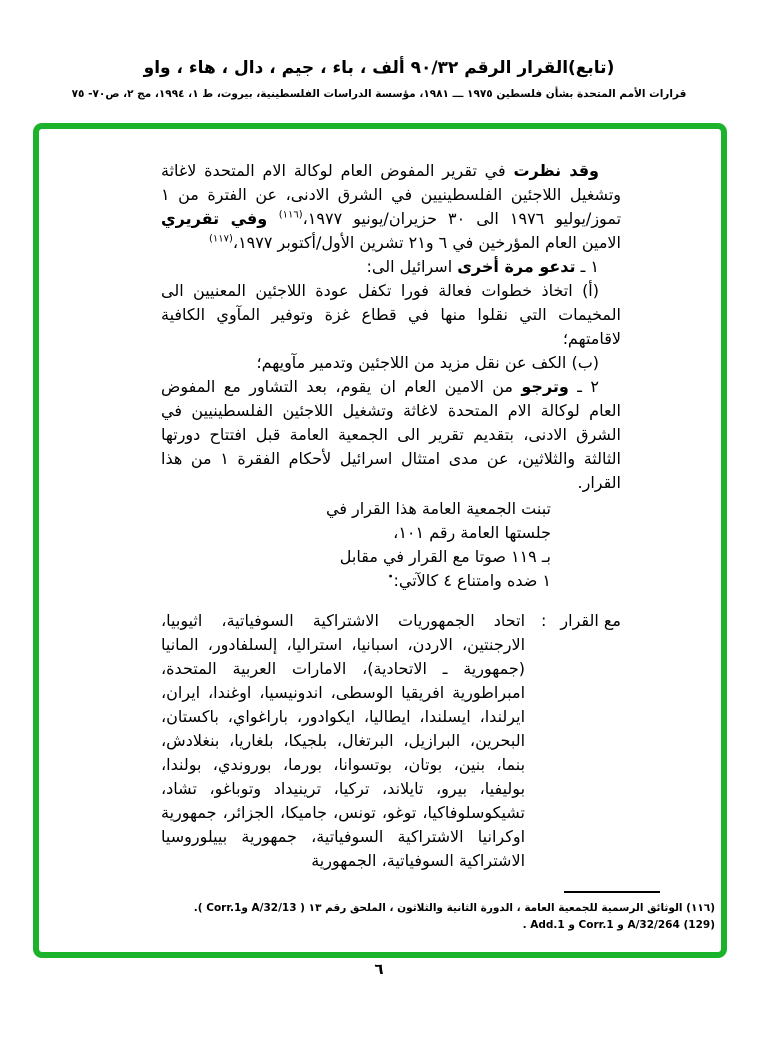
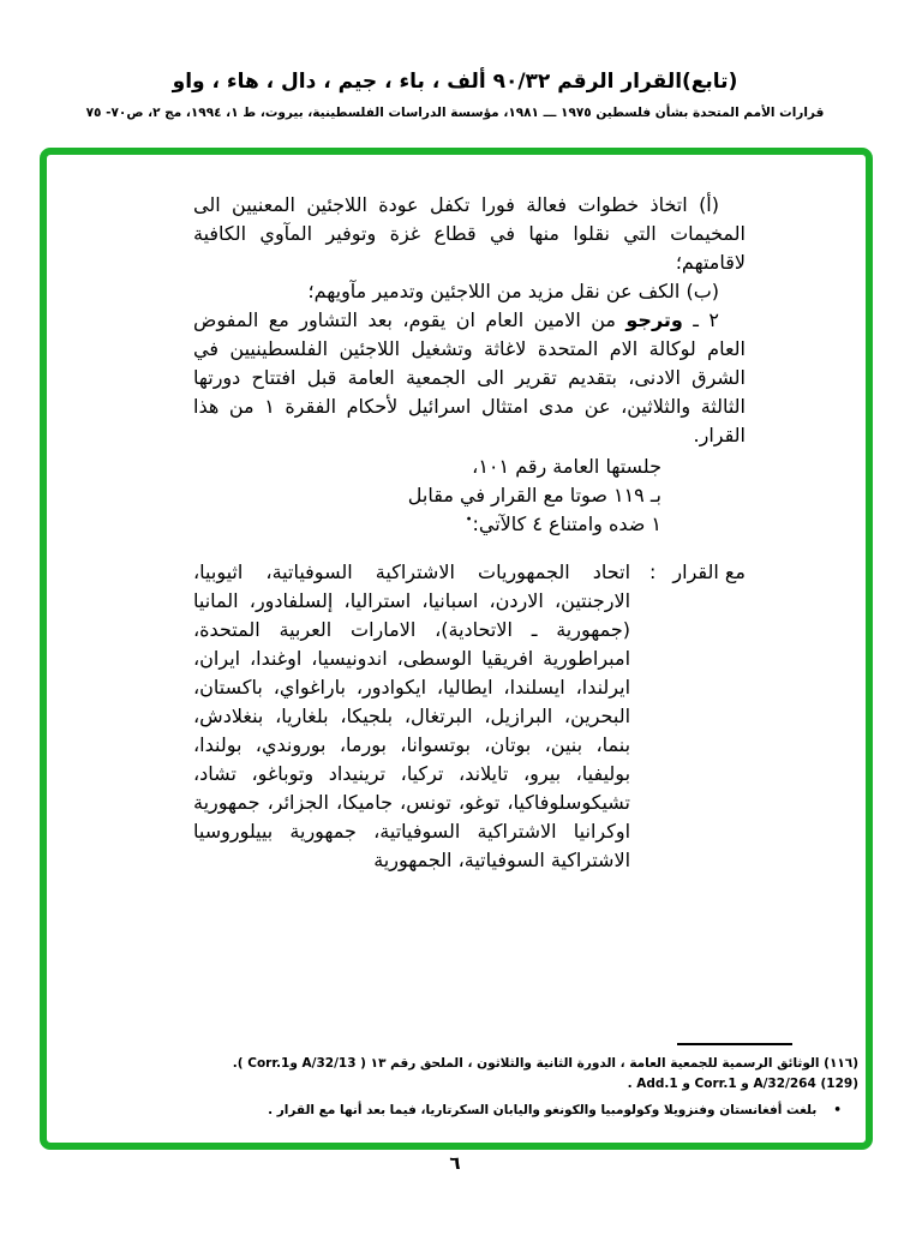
  (تابع)القرار الرقم ٩٠/٣٢ ألف ، باء ، جيم ، دال ، هاء ، واو
  قرارات الأمم المتحدة بشأن فلسطين ١٩٧٥ ـــ ١٩٨١، مؤسسة الدراسات الفلسطينية، بيروت، ط ١، ١٩٩٤، مج ٢، ص٧٠- ٧٥
- وقد نظرت في تقرير المفوض العام لوكالة الام المتحدة لاغاثة وتشغيل اللاجئين الفلسطينيين في الشرق الادنى، عن الفترة من ١ تموز/يوليو ١٩٧٦ الى ٣٠ حزيران/يونيو ١٩٧٧،(١١٦) وفي تقريري الامين العام المؤرخين في ٦ و٢١ تشرين الأول/أكتوبر ١٩٧٧،(١١٧)
- ١ ـ تدعو مرة أخرى اسرائيل الى:
  (أ) اتخاذ خطوات فعالة فورا تكفل عودة اللاجئين المعنيين الى المخيمات التي نقلوا منها في قطاع غزة وتوفير المآوي الكافية لاقامتهم؛
  (ب) الكف عن نقل مزيد من اللاجئين وتدمير مآويهم؛
  ٢ ـ وترجو من الامين العام ان يقوم، بعد التشاور مع المفوض العام لوكالة الام المتحدة لاغاثة وتشغيل اللاجئين الفلسطينيين في الشرق الادنى، بتقديم تقرير الى الجمعية العامة قبل افتتاح دورتها الثالثة والثلاثين، عن مدى امتثال اسرائيل لأحكام الفقرة ١ من هذا القرار.
- تبنت الجمعية العامة هذا القرار في
  جلستها العامة رقم ١٠١،
  بـ ١١٩ صوتا مع القرار في مقابل
  ١ ضده وامتناع ٤ كالآتي:•
  مع القرار
  :
  اتحاد الجمهوريات الاشتراكية السوفياتية، اثيوبيا، الارجنتين، الاردن، اسبانيا، استراليا، إلسلفادور، المانيا (جمهورية ـ الاتحادية)، الامارات العربية المتحدة، امبراطورية افريقيا الوسطى، اندونيسيا، اوغندا، ايران، ايرلندا، ايسلندا، ايطاليا، ايكوادور، باراغواي، باكستان، البحرين، البرازيل، البرتغال، بلجيكا، بلغاريا، بنغلادش، بنما، بنين، بوتان، بوتسوانا، بورما، بوروندي، بولندا، بوليفيا، بيرو، تايلاند، تركيا، ترينيداد وتوباغو، تشاد، تشيكوسلوفاكيا، توغو، تونس، جاميكا، الجزائر، جمهورية اوكرانيا الاشتراكية السوفياتية، جمهورية بييلوروسيا الاشتراكية السوفياتية، الجمهورية
  (١١٦) الوثائق الرسمية للجمعية العامة ، الدورة الثانية والثلاثون ، الملحق رقم ١٣ ( A/32/13 وCorr.1 ).
  (129) A/32/264 و Corr.1 و Add.1 .
+ •بلغت أفغانستان وفنزويلا وكولومبيا والكونغو واليابان السكرتاريا، فيما بعد أنها مع القرار .
  ٦
